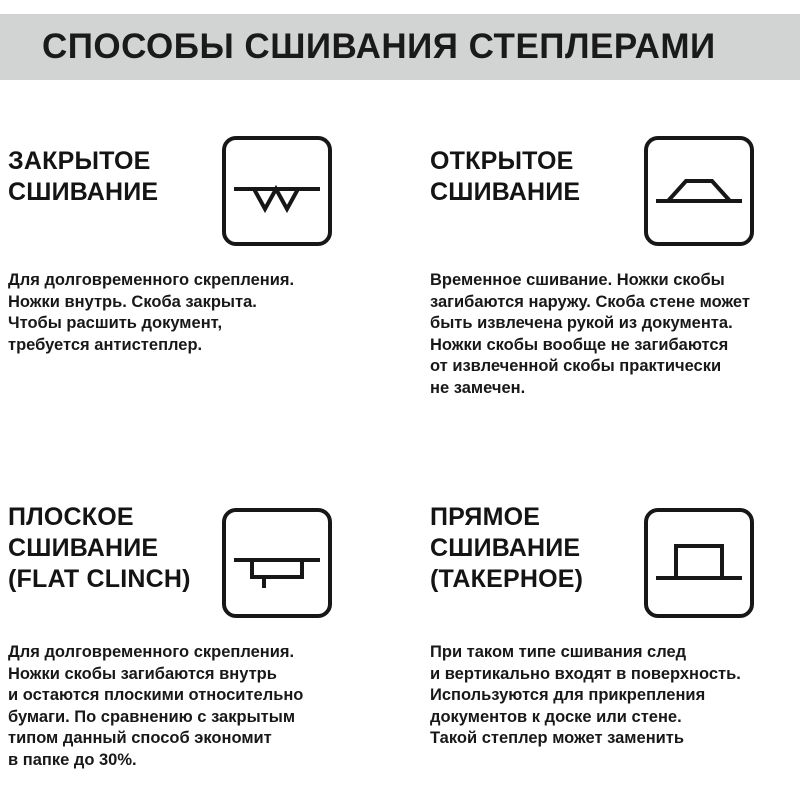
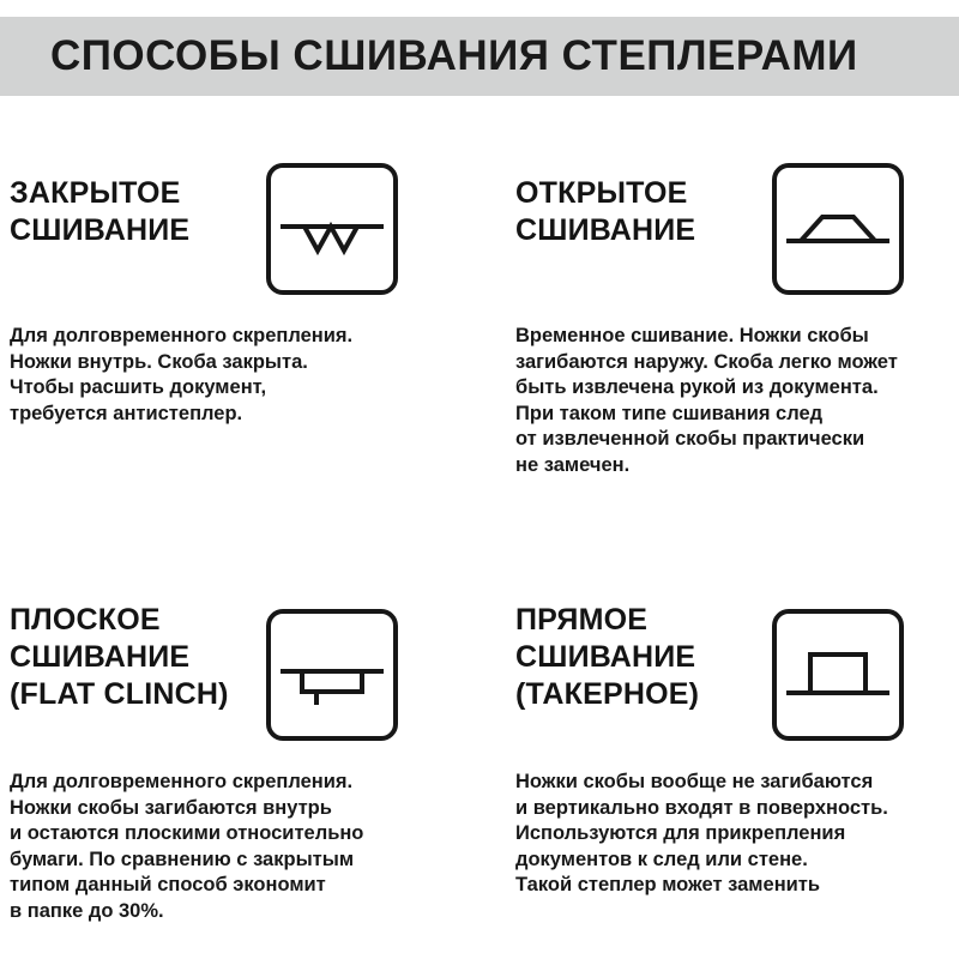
  СПОСОБЫ СШИВАНИЯ СТЕПЛЕРАМИ
  ЗАКРЫТОЕ
  СШИВАНИЕ
  Для долговременного скрепления.
  Ножки внутрь. Скоба закрыта.
  Чтобы расшить документ,
  требуется антистеплер.
  ОТКРЫТОЕ
  СШИВАНИЕ
  Временное сшивание. Ножки скобы
- загибаются наружу. Скоба стене может
+ загибаются наружу. Скоба легко может
  быть извлечена рукой из документа.
- Ножки скобы вообще не загибаются
+ При таком типе сшивания след
  от извлеченной скобы практически
  не замечен.
  ПЛОСКОЕ
  СШИВАНИЕ
  (FLAT CLINCH)
  Для долговременного скрепления.
  Ножки скобы загибаются внутрь
  и остаются плоскими относительно
  бумаги. По сравнению с закрытым
  типом данный способ экономит
  в папке до 30%.
  ПРЯМОЕ
  СШИВАНИЕ
  (ТАКЕРНОЕ)
- При таком типе сшивания след
+ Ножки скобы вообще не загибаются
  и вертикально входят в поверхность.
  Используются для прикрепления
- документов к доске или стене.
+ документов к след или стене.
  Такой степлер может заменить
